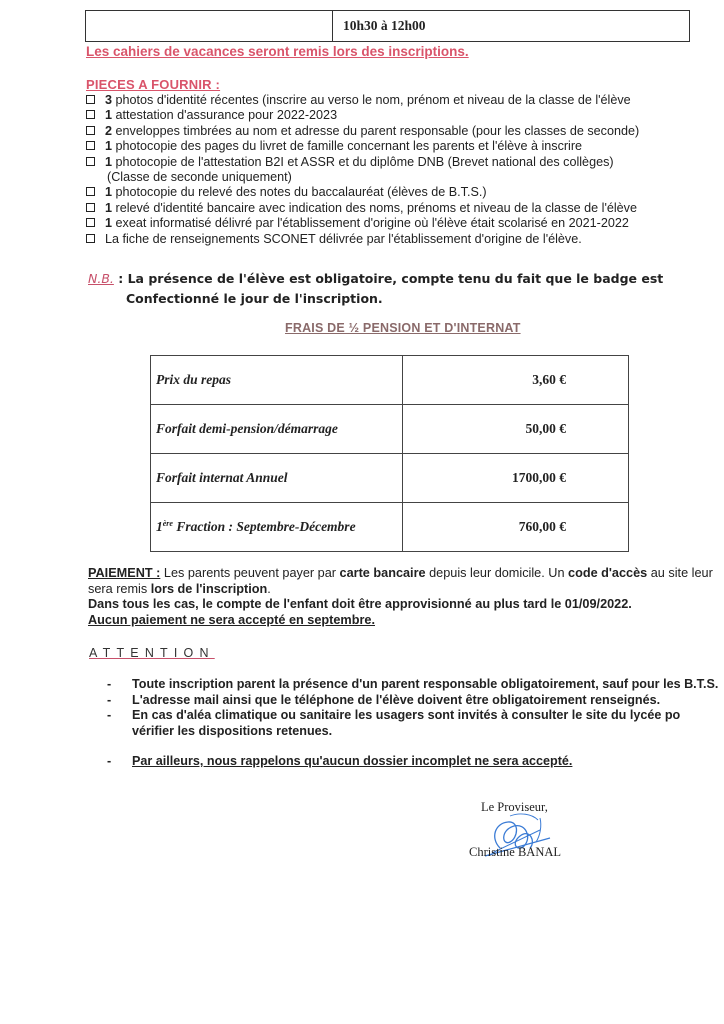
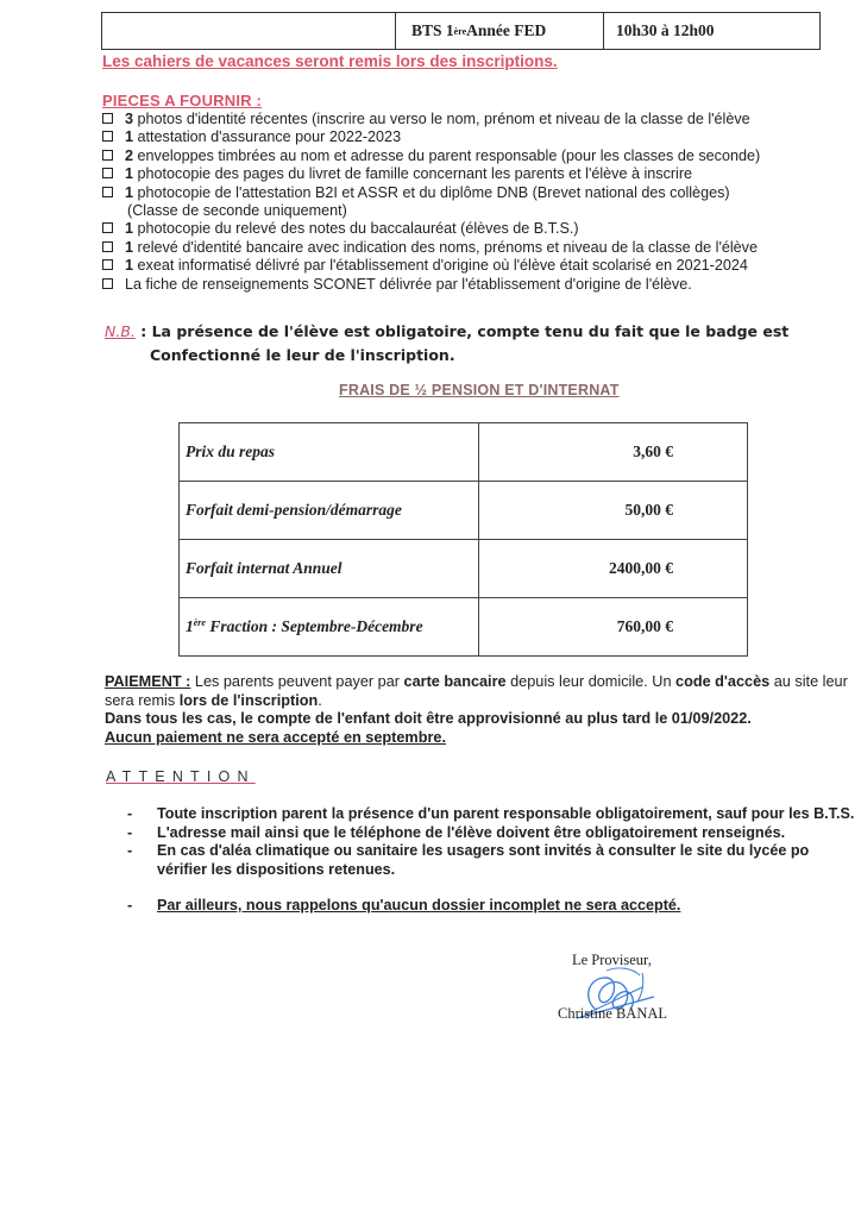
+ BTS 1
+ ère
+ Année FED
  10h30 à 12h00
  Les cahiers de vacances seront remis lors des inscriptions.
  PIECES A FOURNIR :
  3 photos d'identité récentes (inscrire au verso le nom, prénom et niveau de la classe de l'élève
  1 attestation d'assurance pour 2022-2023
  2 enveloppes timbrées au nom et adresse du parent responsable (pour les classes de seconde)
  1 photocopie des pages du livret de famille concernant les parents et l'élève à inscrire
  1 photocopie de l'attestation B2I et ASSR et du diplôme DNB (Brevet national des collèges)
  (Classe de seconde uniquement)
  1 photocopie du relevé des notes du baccalauréat (élèves de B.T.S.)
  1 relevé d'identité bancaire avec indication des noms, prénoms et niveau de la classe de l'élève
- 1 exeat informatisé délivré par l'établissement d'origine où l'élève était scolarisé en 2021-2022
+ 1 exeat informatisé délivré par l'établissement d'origine où l'élève était scolarisé en 2021-2024
  La fiche de renseignements SCONET délivrée par l'établissement d'origine de l'élève.
  N.B. : La présence de l'élève est obligatoire, compte tenu du fait que le badge est
- Confectionné le jour de l'inscription.
+ Confectionné le leur de l'inscription.
  FRAIS DE ½ PENSION ET D'INTERNAT
  Prix du repas	3,60 €
  Forfait demi-pension/démarrage	50,00 €
- Forfait internat Annuel	1700,00 €
+ Forfait internat Annuel	2400,00 €
  1ère Fraction : Septembre-Décembre	760,00 €
  PAIEMENT : Les parents peuvent payer par carte bancaire depuis leur domicile. Un code d'accès au site leur sera remis lors de l'inscription.
  Dans tous les cas, le compte de l'enfant doit être approvisionné au plus tard le 01/09/2022.
  Aucun paiement ne sera accepté en septembre.
  ATTENTION
  -
  Toute inscription parent la présence d'un parent responsable obligatoirement, sauf pour les B.T.S.
  -
  L'adresse mail ainsi que le téléphone de l'élève doivent être obligatoirement renseignés.
  -
  En cas d'aléa climatique ou sanitaire les usagers sont invités à consulter le site du lycée po vérifier les dispositions retenues.
  -
  Par ailleurs, nous rappelons qu'aucun dossier incomplet ne sera accepté.
  Le Proviseur,
  Christine BANAL
